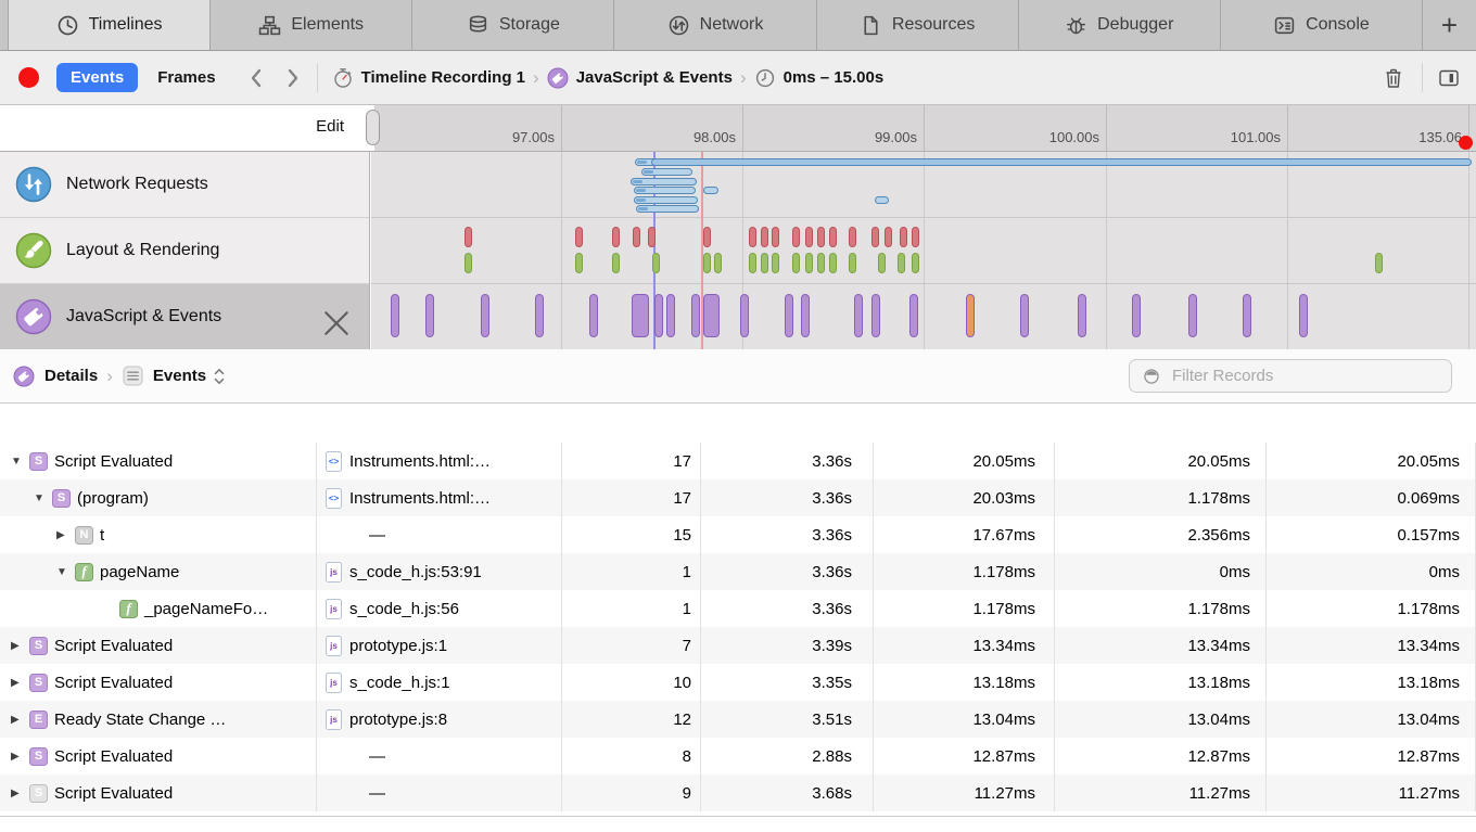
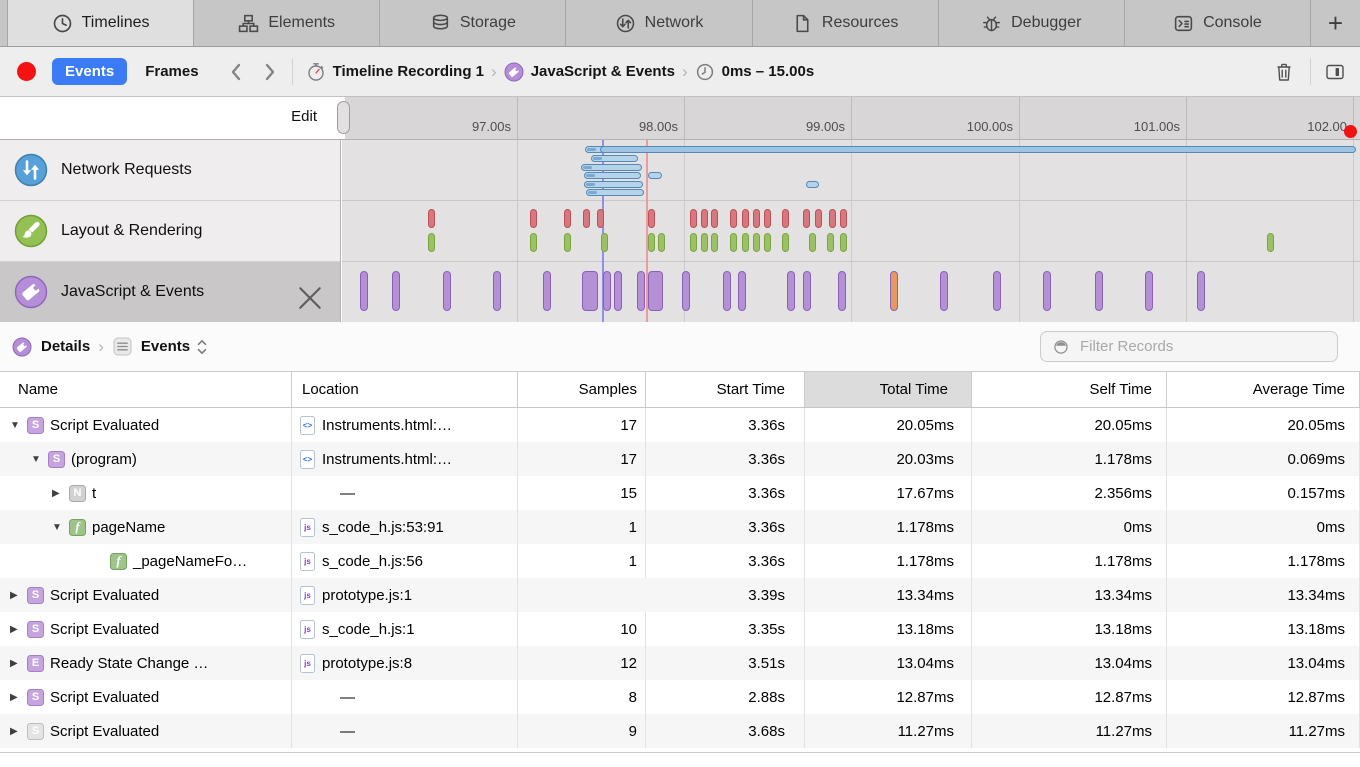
  Timelines
  Elements
  Storage
  Network
  Resources
  Debugger
  Console
  +
  Events
  Frames
  Timeline Recording 1
  ›
  JavaScript & Events
  ›
  0ms – 15.00s
  Edit
  97.00s
  98.00s
  99.00s
  100.00s
  101.00s
- 135.06
+ 102.00
  Network Requests
  Layout & Rendering
  JavaScript & Events
  Details
  ›
  Events
  Filter Records
+ Name
+ Location
+ Samples
+ Start Time
+ Total Time
+ Self Time
+ Average Time
  ▼
  S
  Script Evaluated
  <>
  Instruments.html:…
  17
  3.36s
  20.05ms
  20.05ms
  20.05ms
  ▼
  S
  (program)
  <>
  Instruments.html:…
  17
  3.36s
  20.03ms
  1.178ms
  0.069ms
  ▶
  N
  t
  —
  15
  3.36s
  17.67ms
  2.356ms
  0.157ms
  ▼
  f
  pageName
  js
  s_code_h.js:53:91
  1
  3.36s
  1.178ms
  0ms
  0ms
  f
  _pageNameFo…
  js
  s_code_h.js:56
  1
  3.36s
  1.178ms
  1.178ms
  1.178ms
  ▶
  S
  Script Evaluated
  js
  prototype.js:1
- 7
  3.39s
  13.34ms
  13.34ms
  13.34ms
  ▶
  S
  Script Evaluated
  js
  s_code_h.js:1
  10
  3.35s
  13.18ms
  13.18ms
  13.18ms
  ▶
  E
  Ready State Change …
  js
  prototype.js:8
  12
  3.51s
  13.04ms
  13.04ms
  13.04ms
  ▶
  S
  Script Evaluated
  —
  8
  2.88s
  12.87ms
  12.87ms
  12.87ms
  ▶
  S
  Script Evaluated
  —
  9
  3.68s
  11.27ms
  11.27ms
  11.27ms
